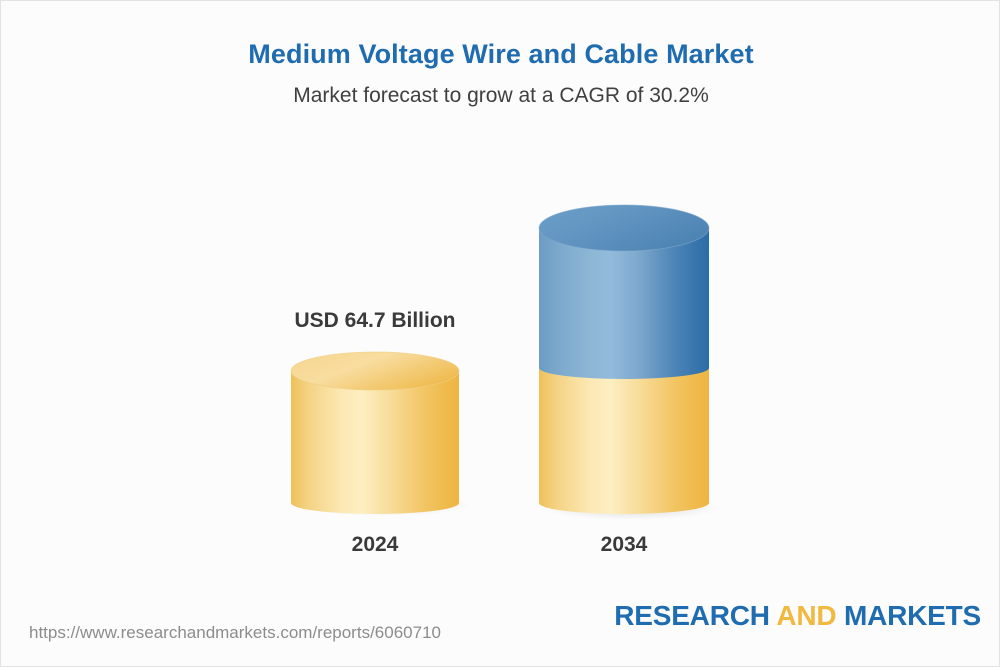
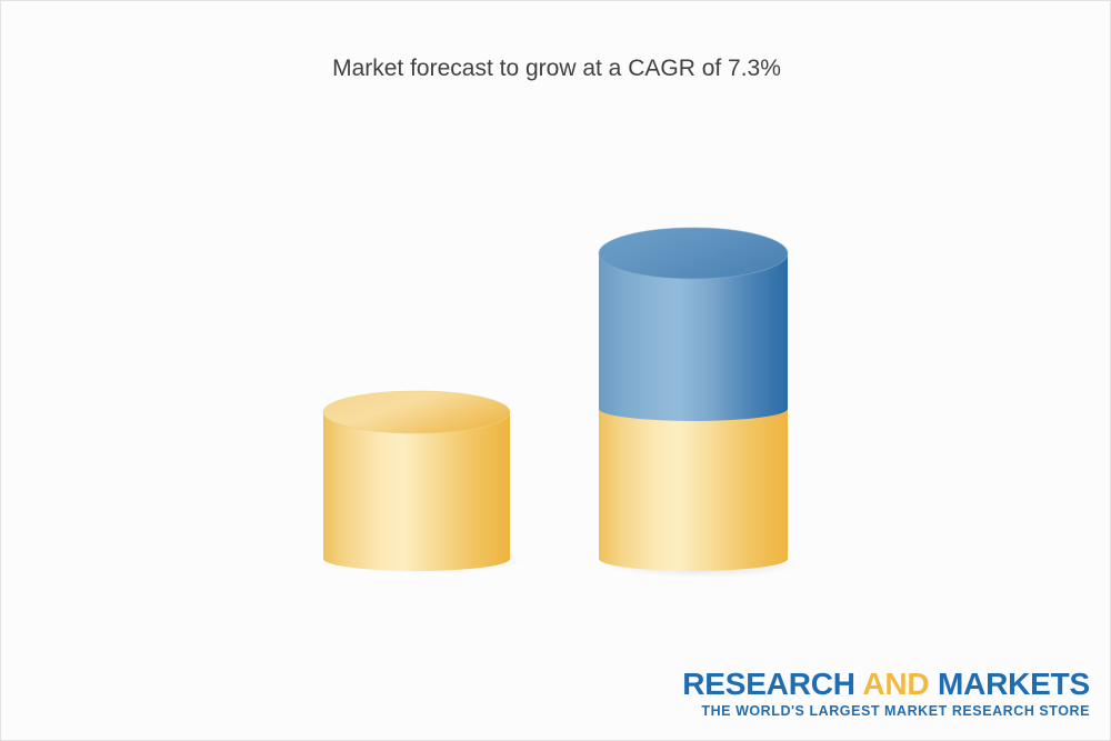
- Medium Voltage Wire and Cable Market
- Market forecast to grow at a CAGR of 30.2%
+ Market forecast to grow at a CAGR of 7.3%
- USD 64.7 Billion
- 2024
- 2034
- https://www.researchandmarkets.com/reports/6060710
  RESEARCH AND MARKETS
+ THE WORLD'S LARGEST MARKET RESEARCH STORE
